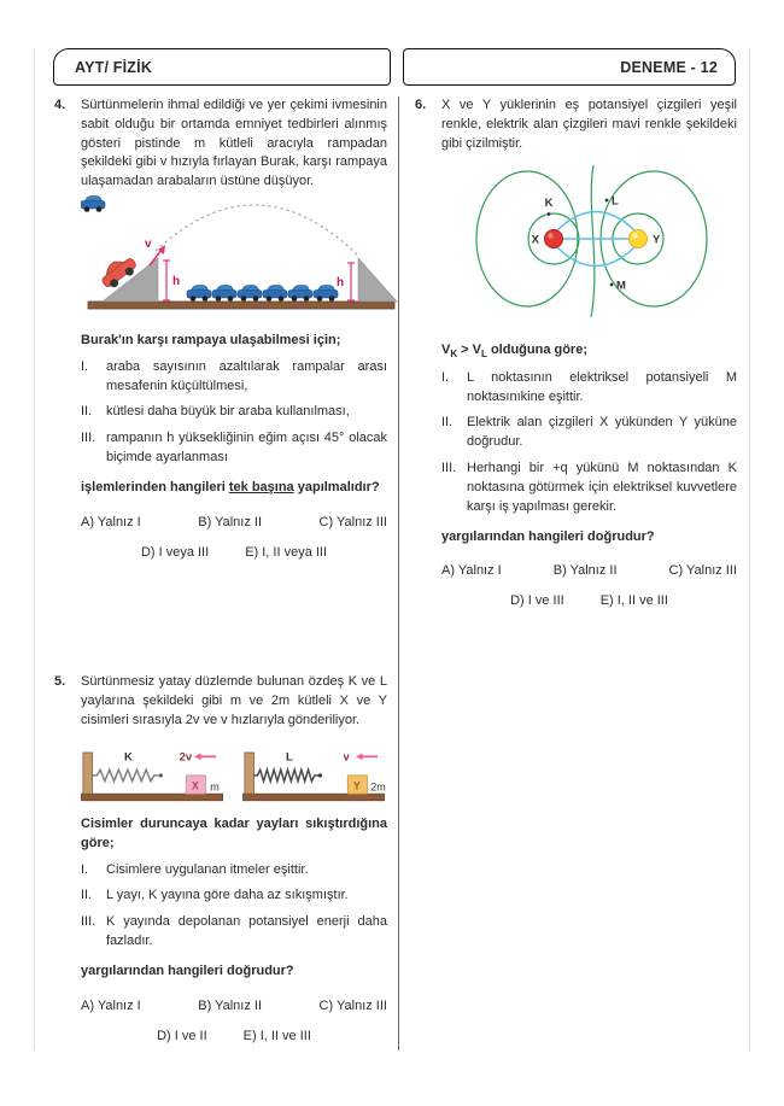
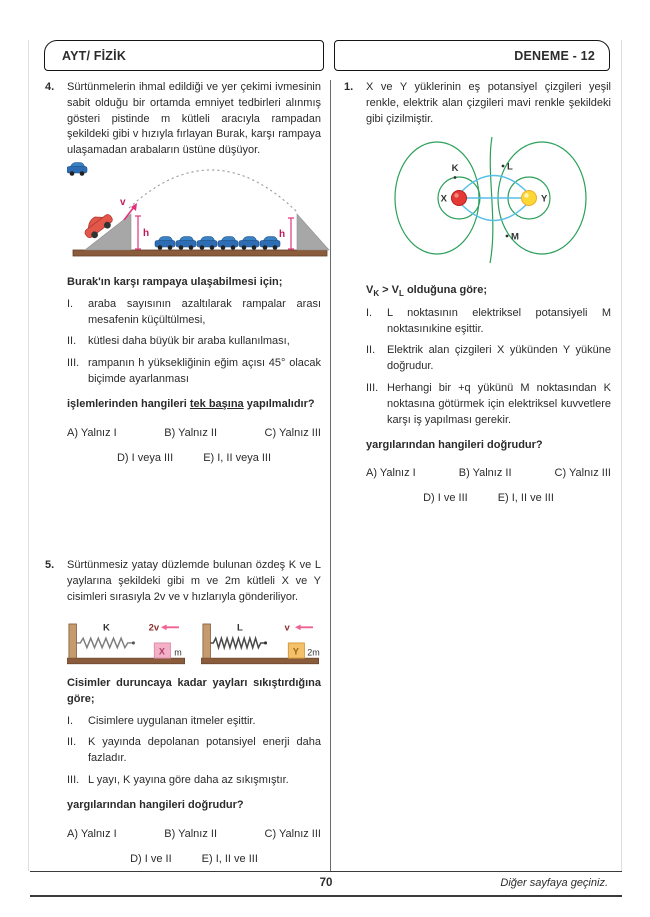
  AYT/ FİZİK
  DENEME - 12
  4.
  Sürtünmelerin ihmal edildiği ve yer çekimi ivmesinin sabit olduğu bir ortamda emniyet tedbirleri alınmış gösteri pistinde m kütleli aracıyla rampadan şekildeki gibi v hızıyla fırlayan Burak, karşı rampaya ulaşamadan arabaların üstüne düşüyor.
  v
  h
  h
  Burak'ın karşı rampaya ulaşabilmesi için;
  I.
  araba sayısının azaltılarak rampalar arası mesafenin küçültülmesi,
  II.
  kütlesi daha büyük bir araba kullanılması,
  III.
  rampanın h yüksekliğinin eğim açısı 45° olacak biçimde ayarlanması
  işlemlerinden hangileri tek başına yapılmalıdır?
  A) Yalnız I
  B) Yalnız II
  C) Yalnız III
  D) I veya III
  E) I, II veya III
  5.
  Sürtünmesiz yatay düzlemde bulunan özdeş K ve L yaylarına şekildeki gibi m ve 2m kütleli X ve Y cisimleri sırasıyla 2v ve v hızlarıyla gönderiliyor.
  K
  2v
  X
  m
  L
  v
  Y
  2m
  Cisimler duruncaya kadar yayları sıkıştırdığına göre;
  I.
  Cisimlere uygulanan itmeler eşittir.
  II.
- L yayı, K yayına göre daha az sıkışmıştır.
+ K yayında depolanan potansiyel enerji daha fazladır.
  III.
- K yayında depolanan potansiyel enerji daha fazladır.
+ L yayı, K yayına göre daha az sıkışmıştır.
  yargılarından hangileri doğrudur?
  A) Yalnız I
  B) Yalnız II
  C) Yalnız III
  D) I ve II
  E) I, II ve III
- 6.
+ 1.
  X ve Y yüklerinin eş potansiyel çizgileri yeşil renkle, elektrik alan çizgileri mavi renkle şekildeki gibi çizilmiştir.
  X
  Y
  K
  L
  M
  VK > VL olduğuna göre;
  I.
  L noktasının elektriksel potansiyeli M noktasınıkine eşittir.
  II.
  Elektrik alan çizgileri X yükünden Y yüküne doğrudur.
  III.
  Herhangi bir +q yükünü M noktasından K noktasına götürmek için elektriksel kuvvetlere karşı iş yapılması gerekir.
  yargılarından hangileri doğrudur?
  A) Yalnız I
  B) Yalnız II
  C) Yalnız III
  D) I ve III
  E) I, II ve III
+ 70
+ Diğer sayfaya geçiniz.
